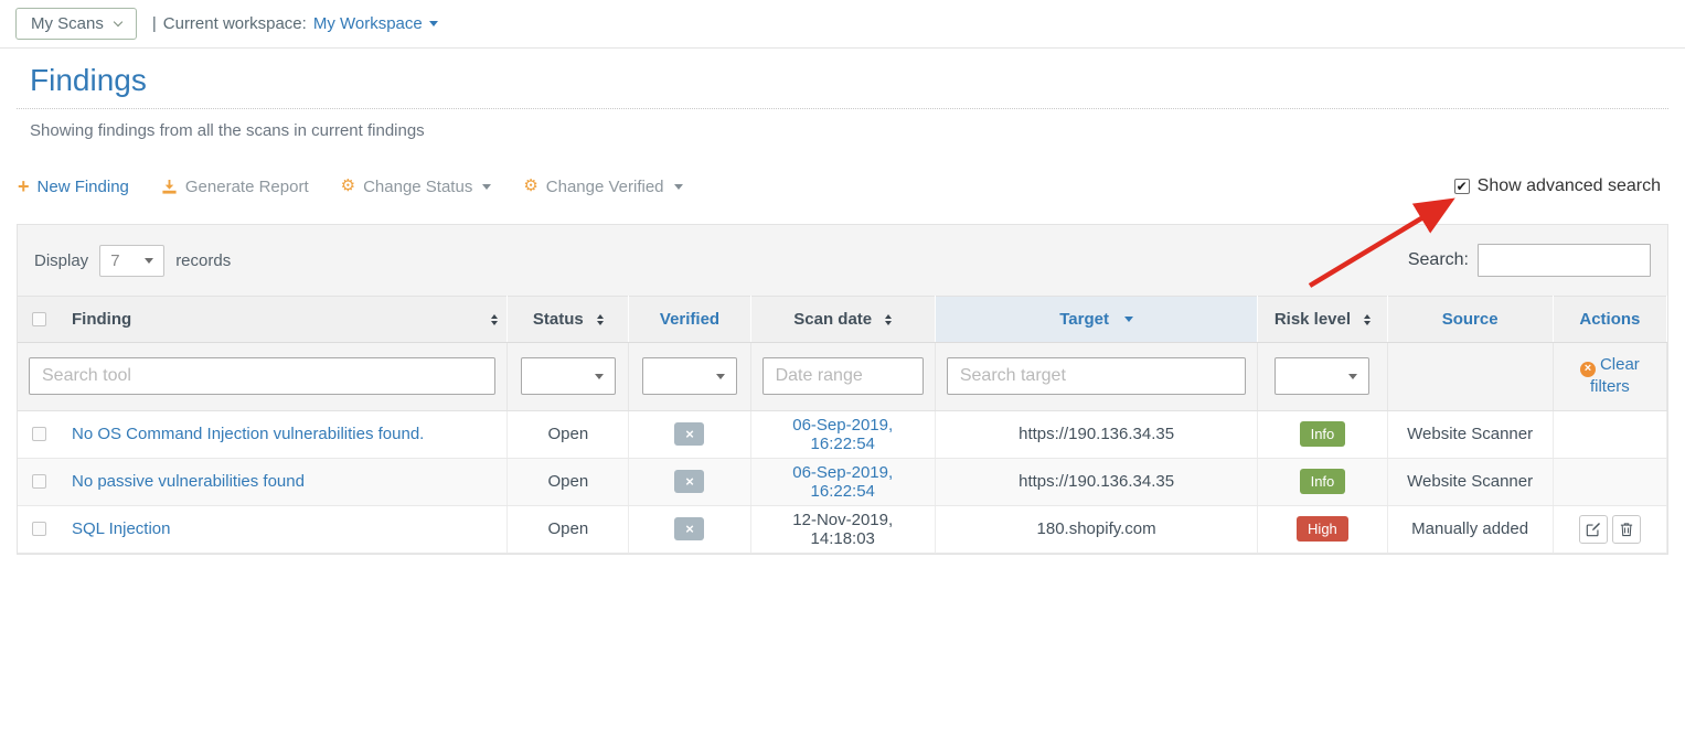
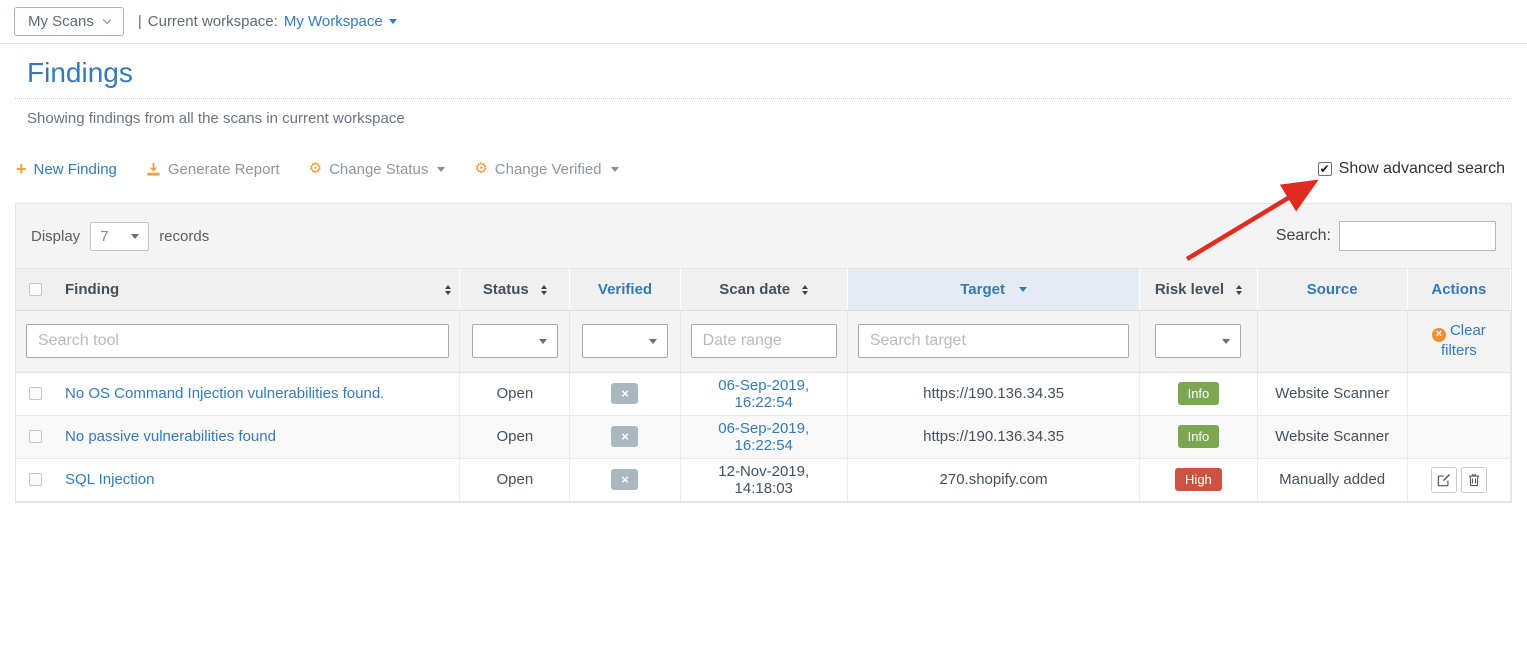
  My Scans
  |
  Current workspace:
  My Workspace
  Findings
- Showing findings from all the scans in current findings
+ Showing findings from all the scans in current workspace
  +
  New Finding
  Generate Report
  ⚙
  Change Status
  ⚙
  Change Verified
  ✔
  Show advanced search
  Display
  7
  records
  Search:
  Finding	Status	Verified	Scan date	Target	Risk level	Source	Actions
  Search tool			Date range	Search target			× Clear filters
  No OS Command Injection vulnerabilities found.	Open	×	06-Sep-2019, 16:22:54	https://190.136.34.35	Info	Website Scanner
  No passive vulnerabilities found	Open	×	06-Sep-2019, 16:22:54	https://190.136.34.35	Info	Website Scanner
- SQL Injection	Open	×	12-Nov-2019, 14:18:03	180.shopify.com	High	Manually added
+ SQL Injection	Open	×	12-Nov-2019, 14:18:03	270.shopify.com	High	Manually added
